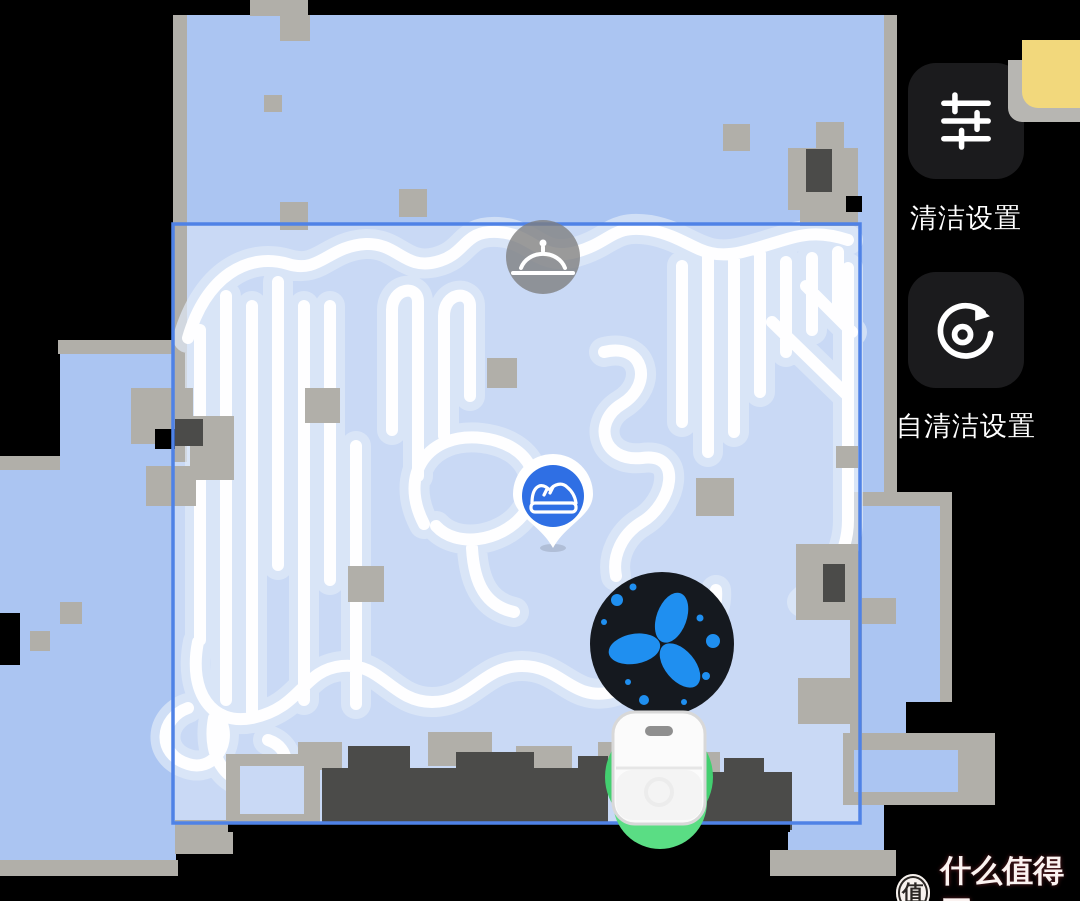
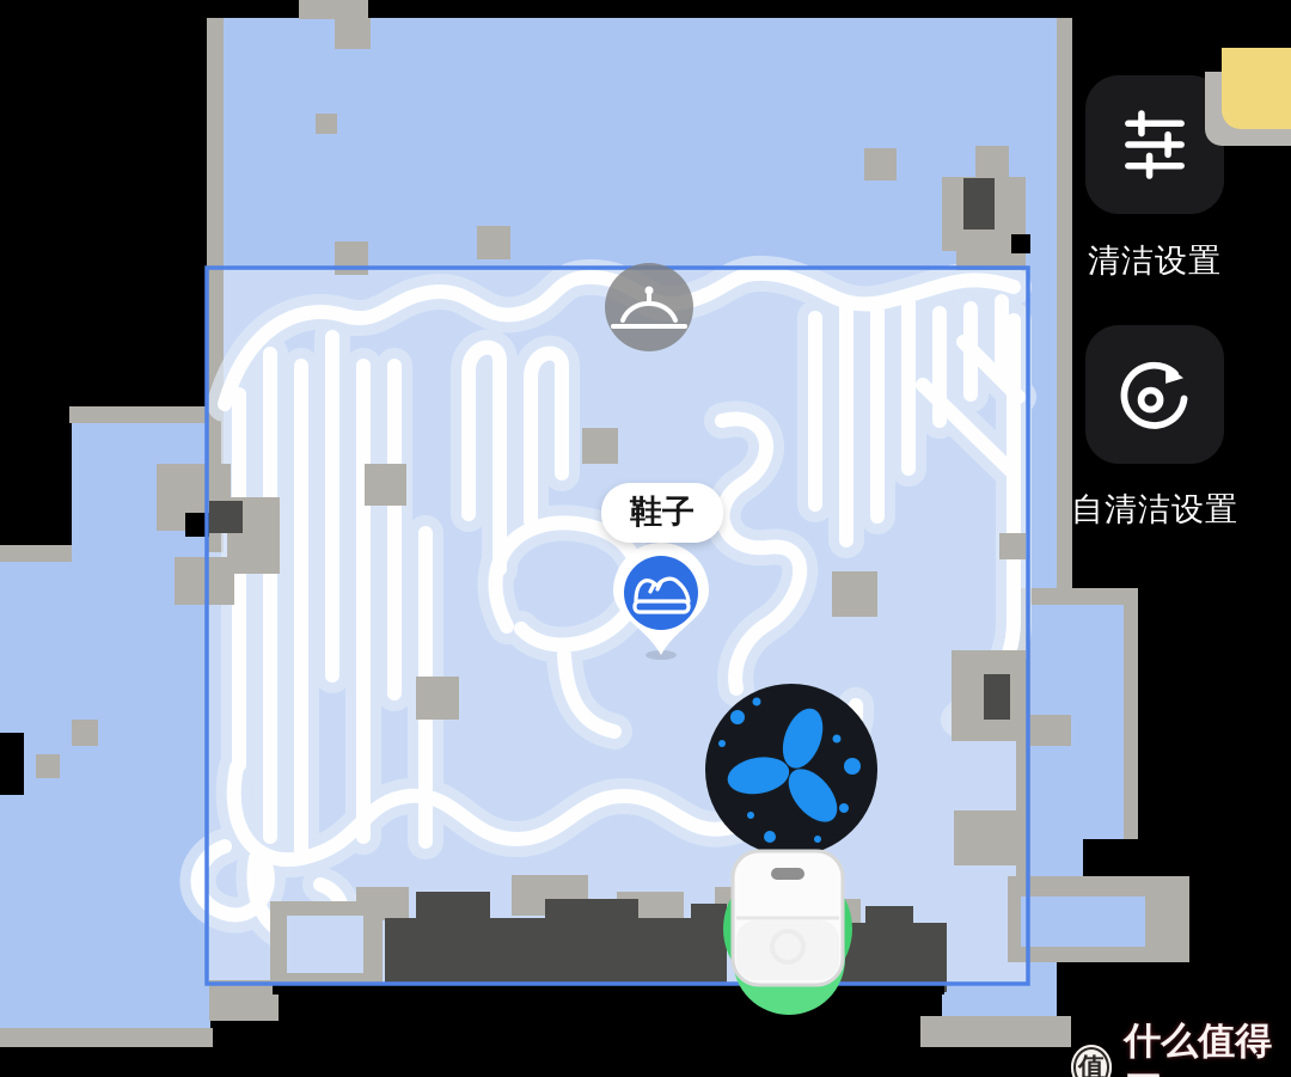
+ 鞋子
  清洁设置
  自清洁设置
  值
  什么值得
